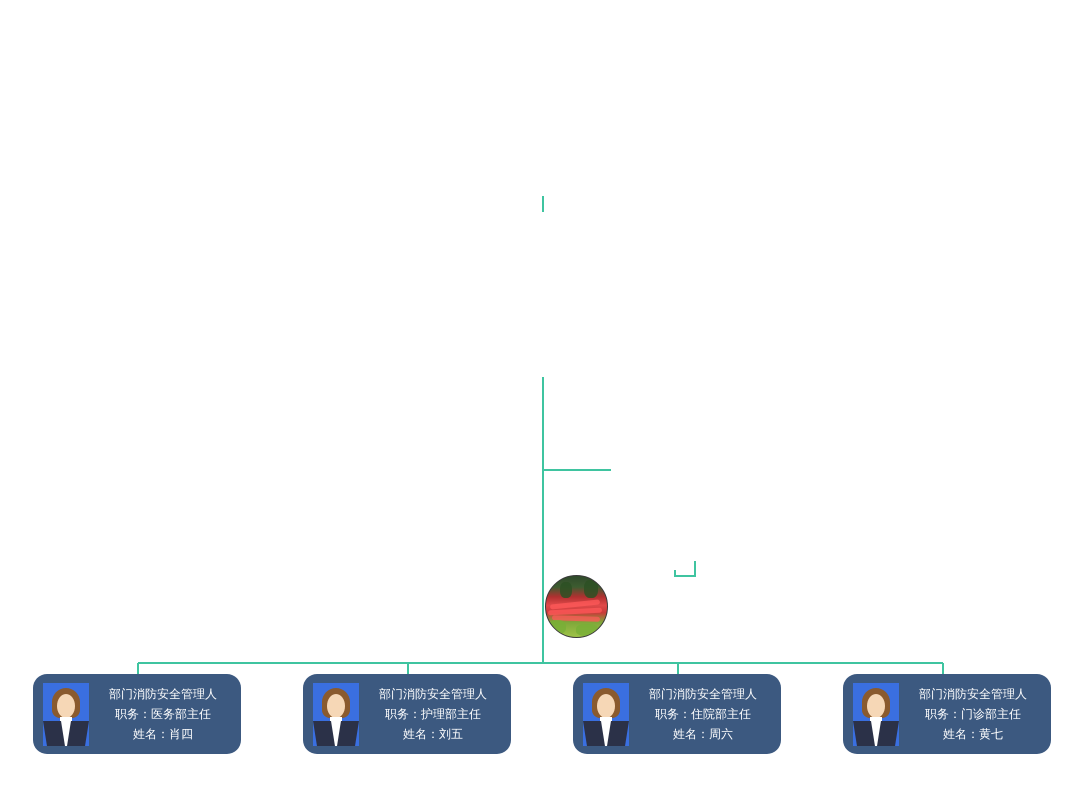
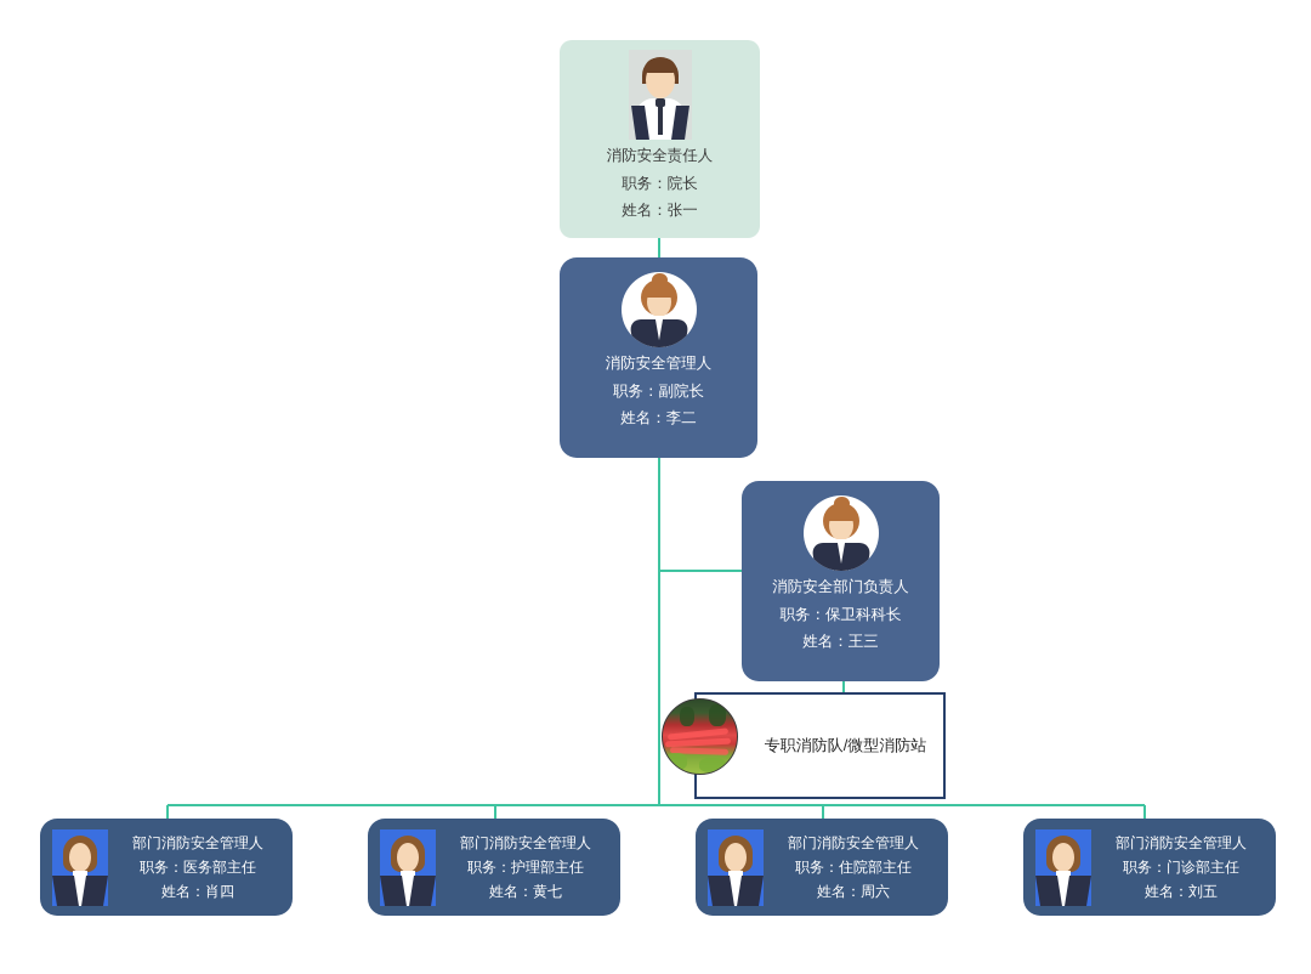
+ 消防安全责任人
+ 职务：院长
+ 姓名：张一
+ 消防安全管理人
+ 职务：副院长
+ 姓名：李二
+ 消防安全部门负责人
+ 职务：保卫科科长
+ 姓名：王三
+ 专职消防队/微型消防站
  部门消防安全管理人
  职务：医务部主任
  姓名：肖四
  部门消防安全管理人
  职务：护理部主任
- 姓名：刘五
+ 姓名：黄七
  部门消防安全管理人
  职务：住院部主任
  姓名：周六
  部门消防安全管理人
  职务：门诊部主任
- 姓名：黄七
+ 姓名：刘五
